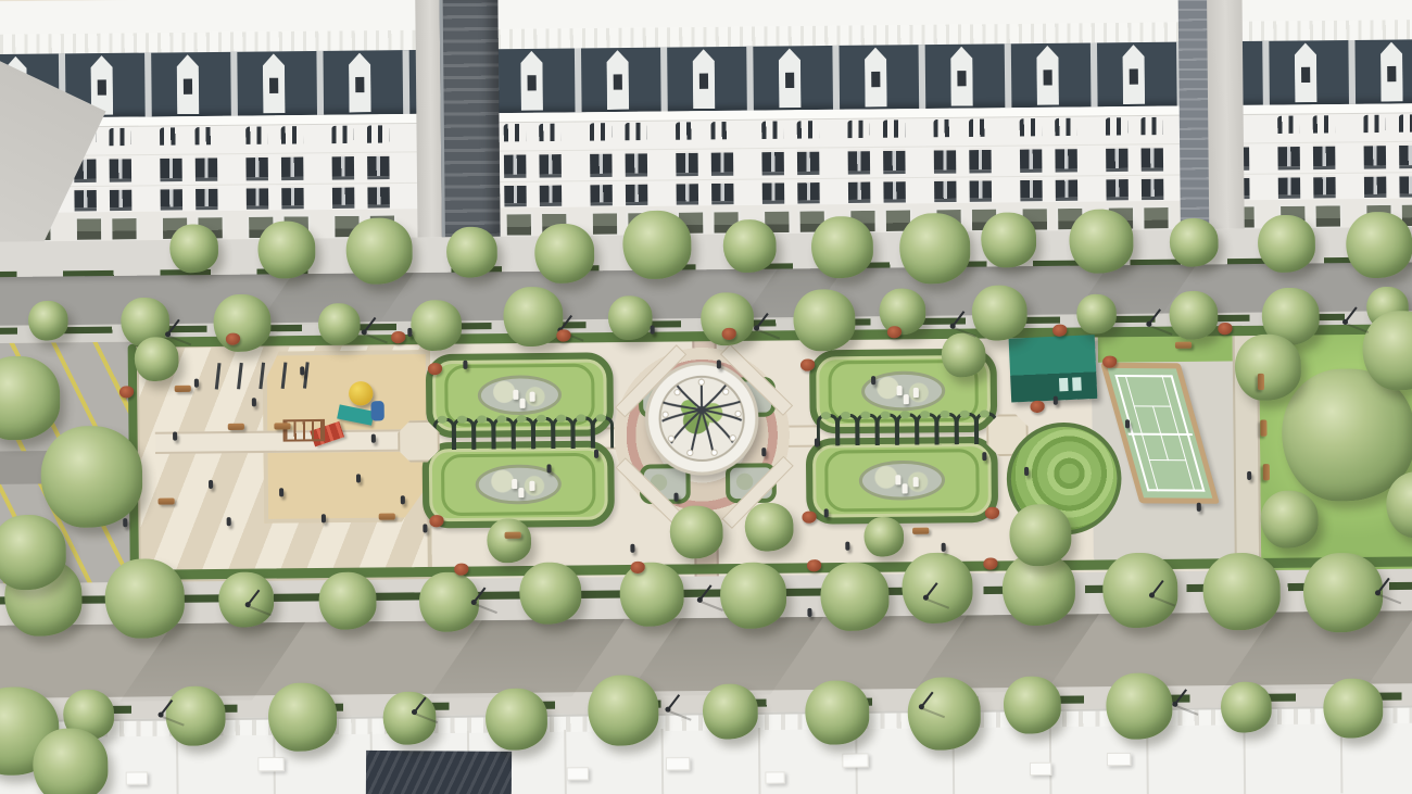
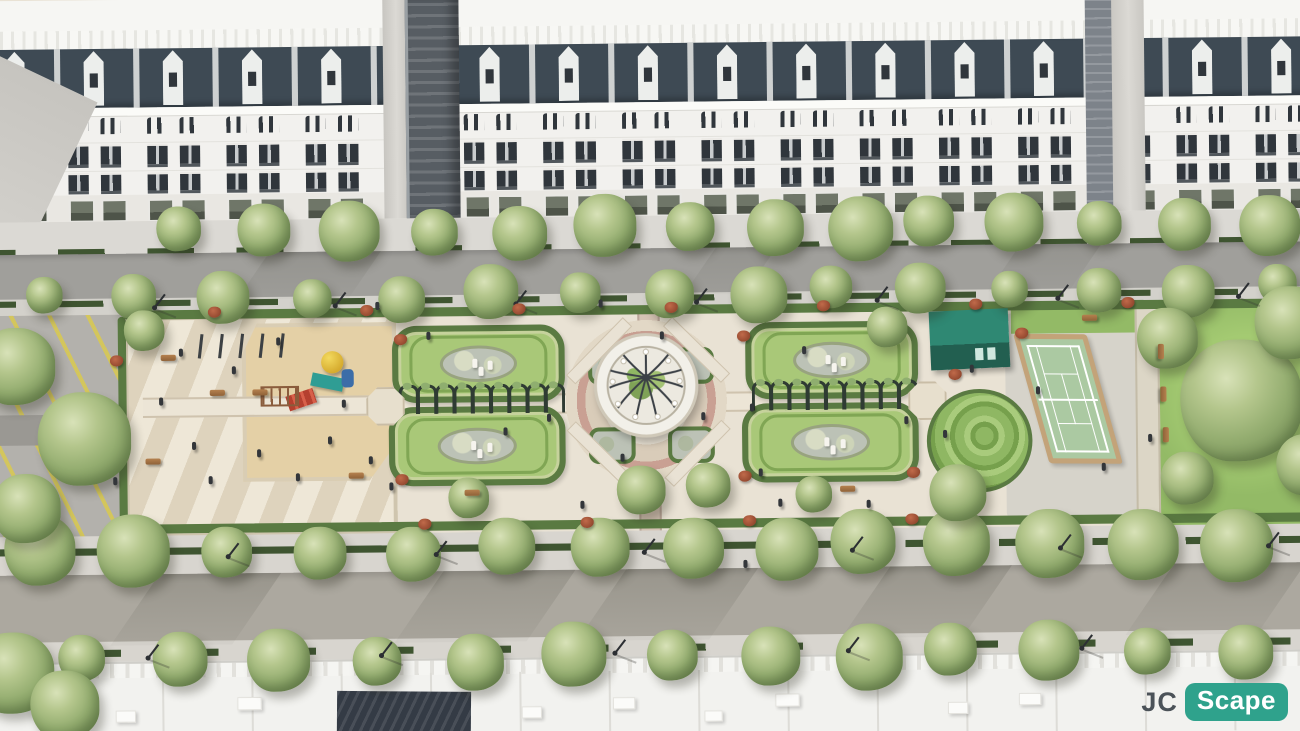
+ JC
+ Scape
